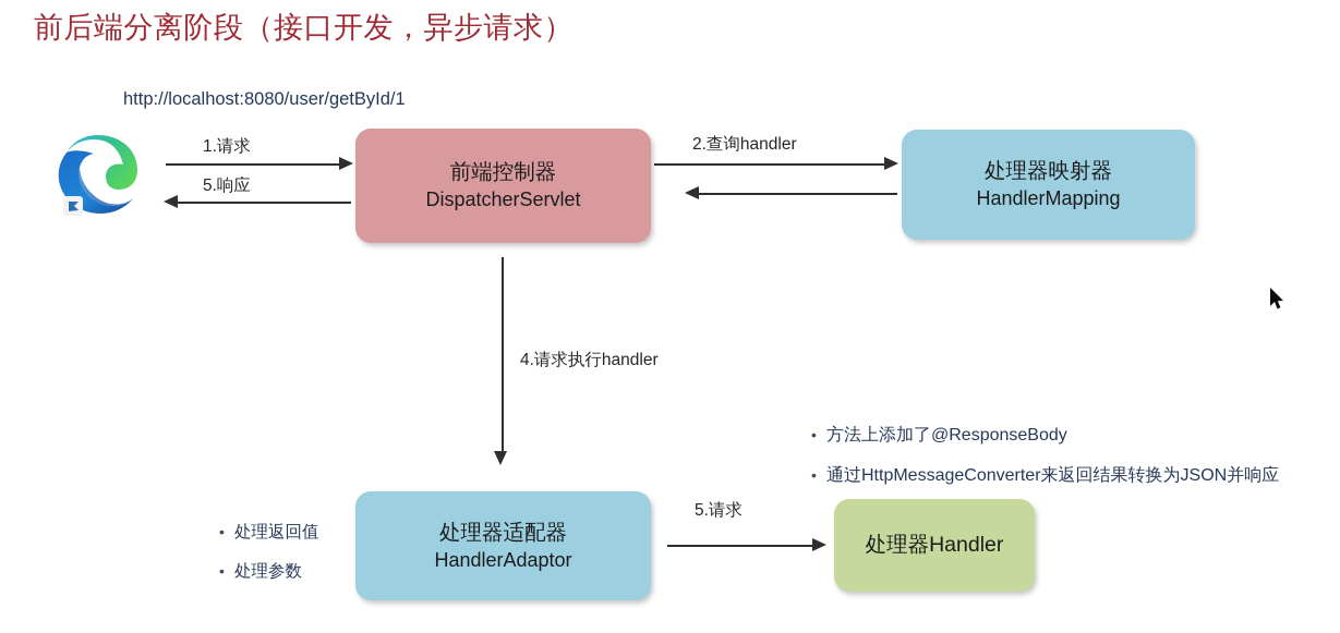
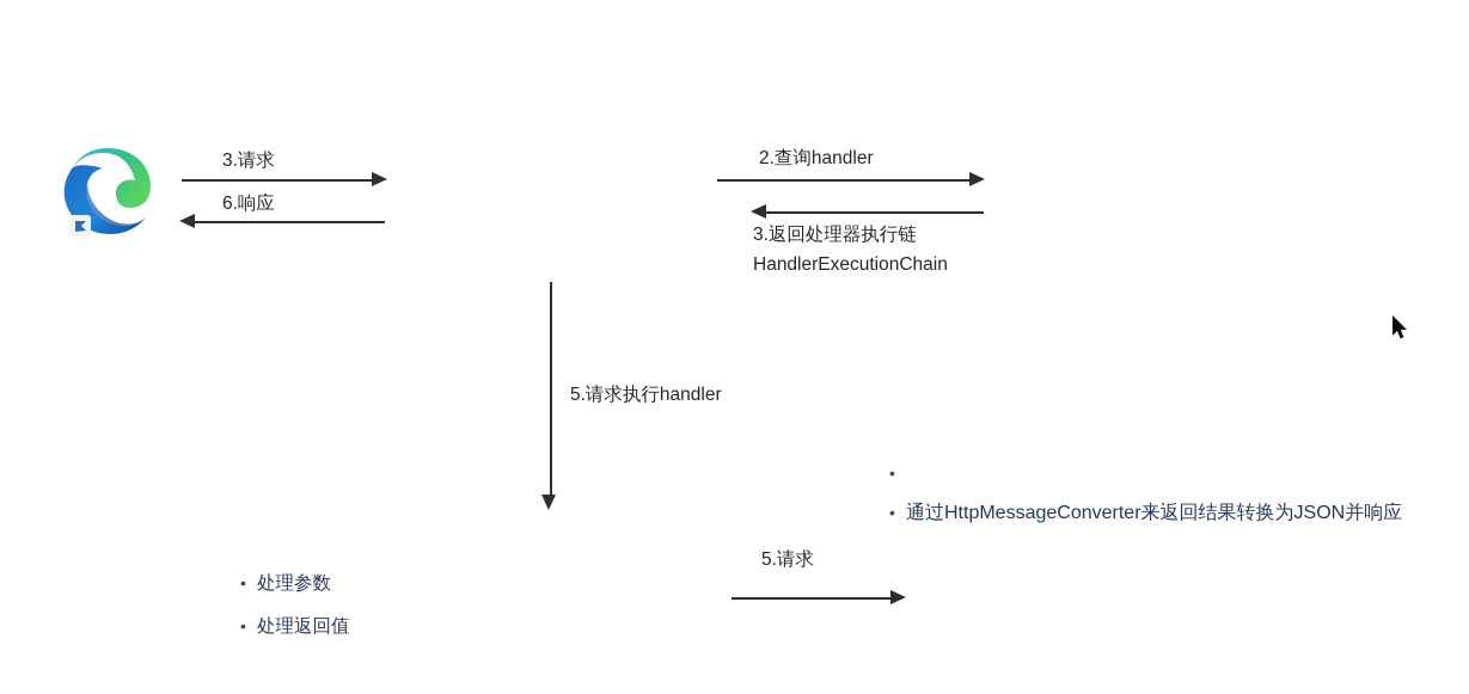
- 前后端分离阶段（接口开发，异步请求）
- http://localhost:8080/user/getById/1
- 1.请求
+ 3.请求
- 5.响应
+ 6.响应
  2.查询handler
+ 3.返回处理器执行链
+ HandlerExecutionChain
- 4.请求执行handler
+ 5.请求执行handler
  5.请求
- 前端控制器
- DispatcherServlet
- 处理器映射器
- HandlerMapping
- 处理器适配器
- HandlerAdaptor
- 处理器Handler
  •
- 处理返回值
+ 处理参数
  •
- 处理参数
+ 处理返回值
  •
- 方法上添加了@ResponseBody
  •
  通过HttpMessageConverter来返回结果转换为JSON并响应
